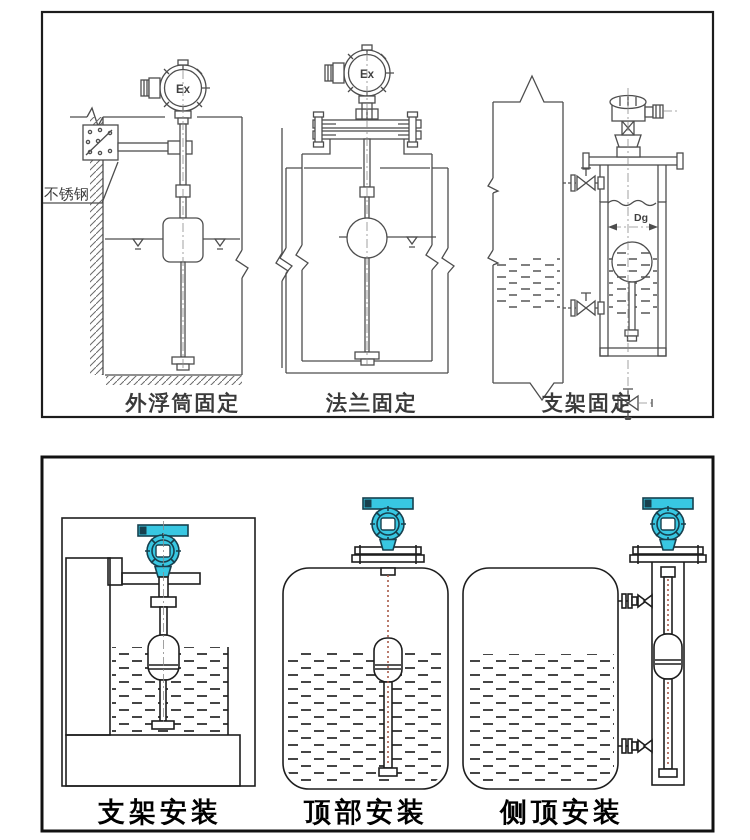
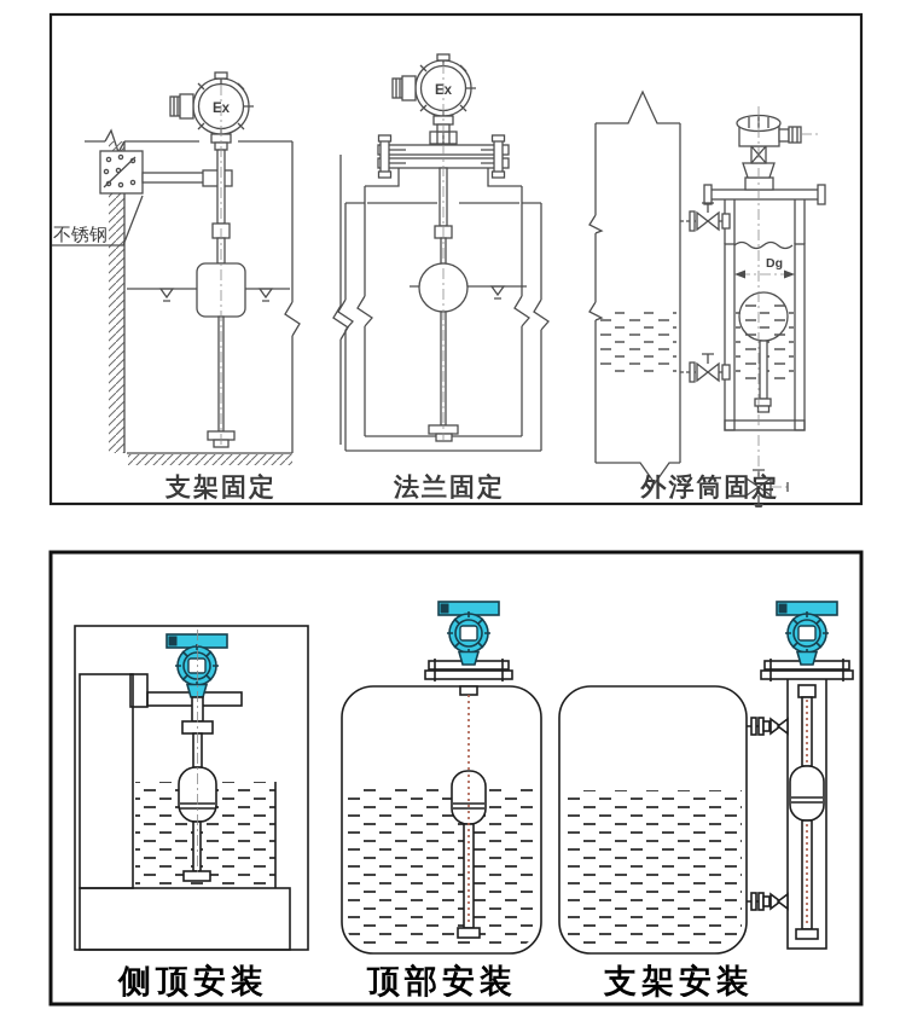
  Ex
  不锈钢
  Ex
  Dg
- 外浮筒固定
+ 支架固定
  法兰固定
- 支架固定
+ 外浮筒固定
- 支架安装
+ 侧顶安装
  顶部安装
- 侧顶安装
+ 支架安装
